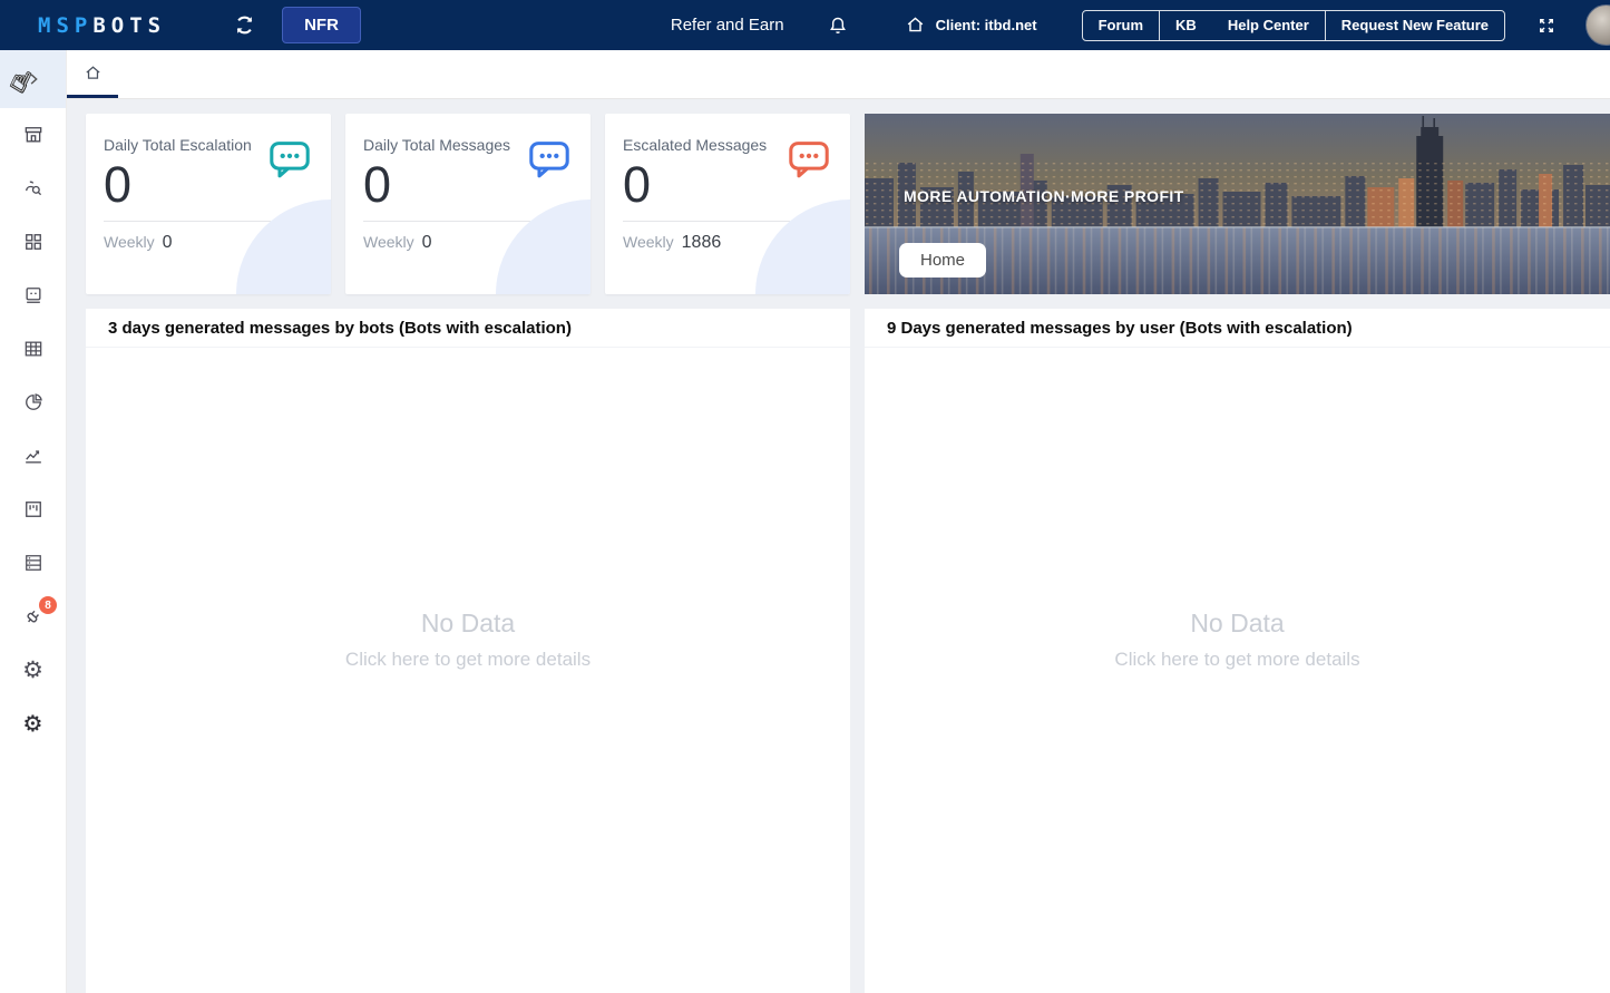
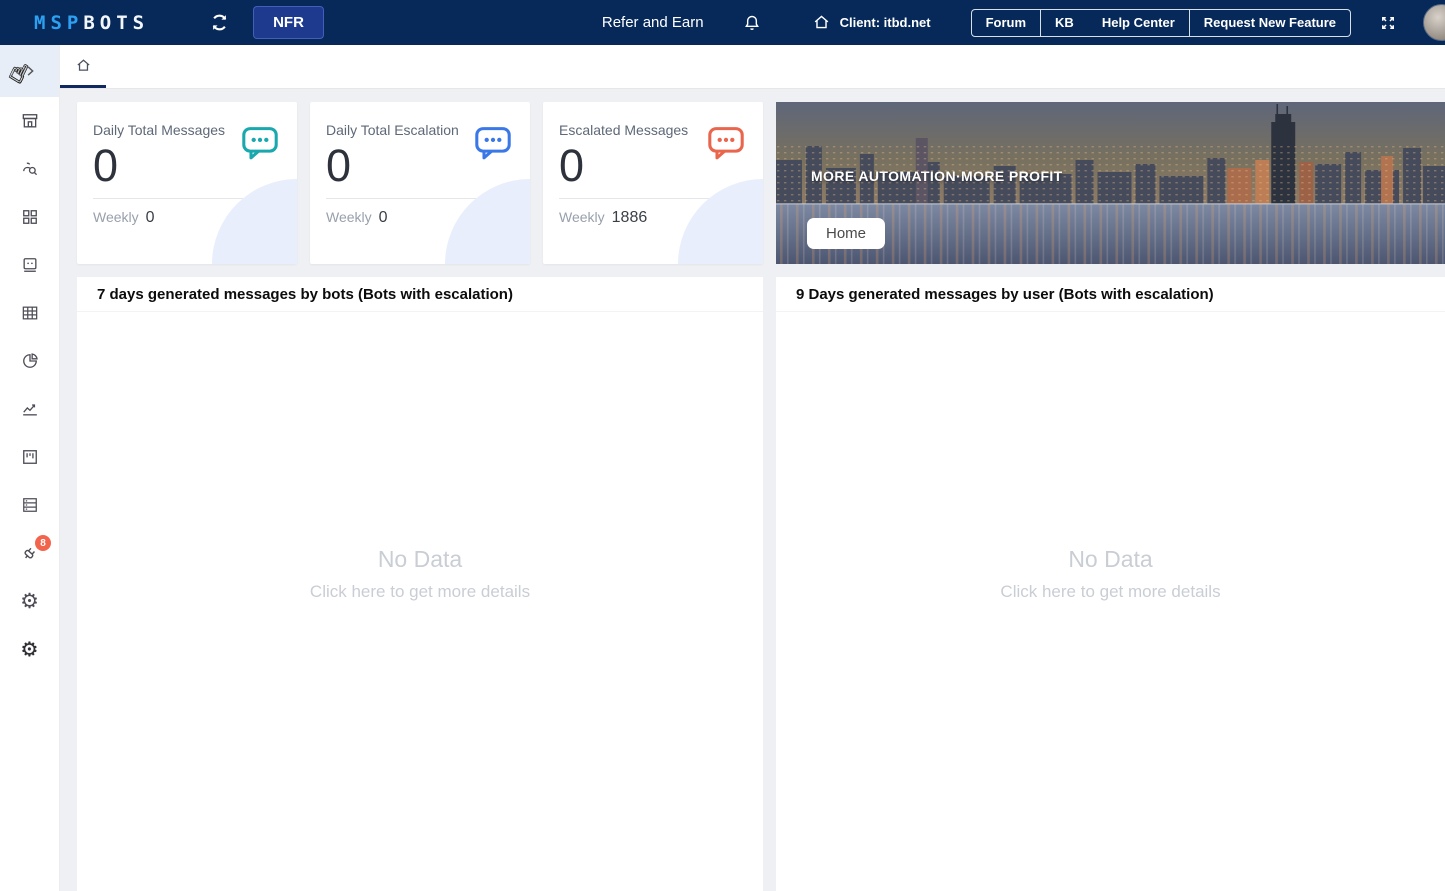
  MSP
  BOTS
  NFR
  Refer and Earn
  Client: itbd.net
  Forum
  KB
  Help Center
  Request New Feature
  8
  ⚙
  ⚙
- Daily Total Escalation
+ Daily Total Messages
  0
  Weekly
  0
- Daily Total Messages
+ Daily Total Escalation
  0
  Weekly
  0
  Escalated Messages
  0
  Weekly
  1886
  MORE AUTOMATION·MORE PROFIT
  Home
- 3 days generated messages by bots (Bots with escalation)
+ 7 days generated messages by bots (Bots with escalation)
  No Data
  Click here to get more details
  9 Days generated messages by user (Bots with escalation)
  No Data
  Click here to get more details
